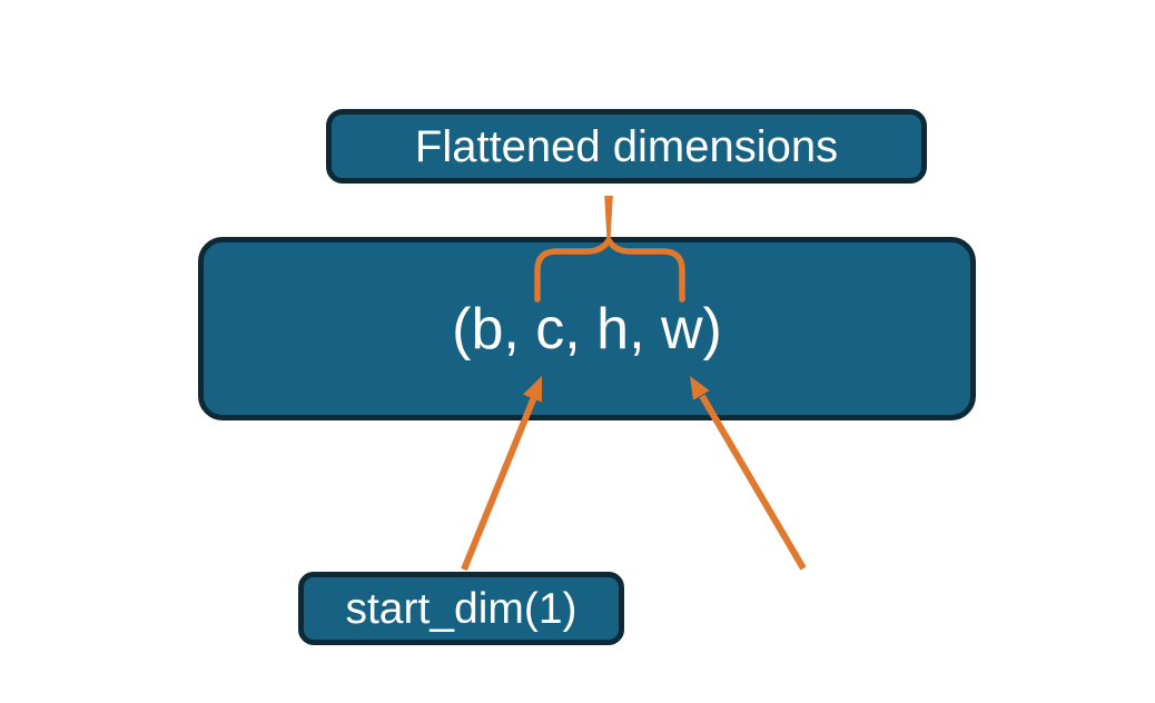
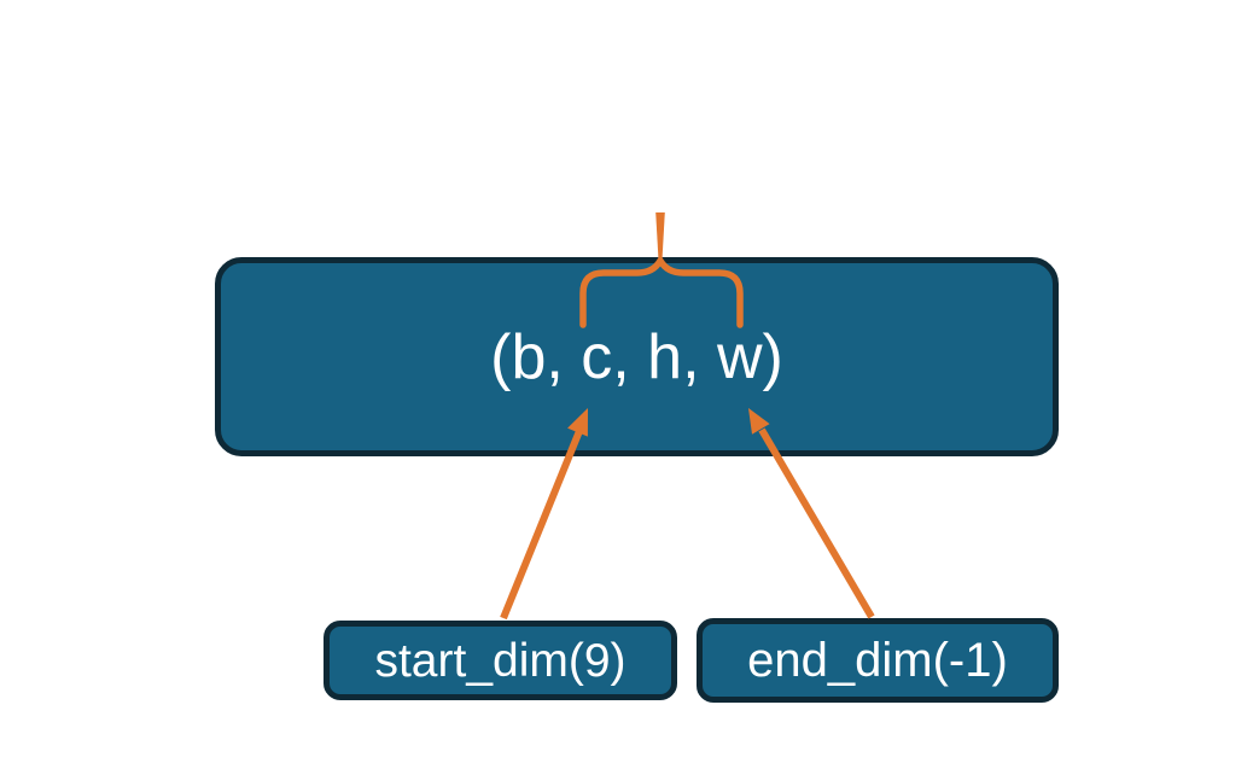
- Flattened dimensions
  (b, c, h, w)
- start_dim(1)
+ start_dim(9)
+ end_dim(-1)
